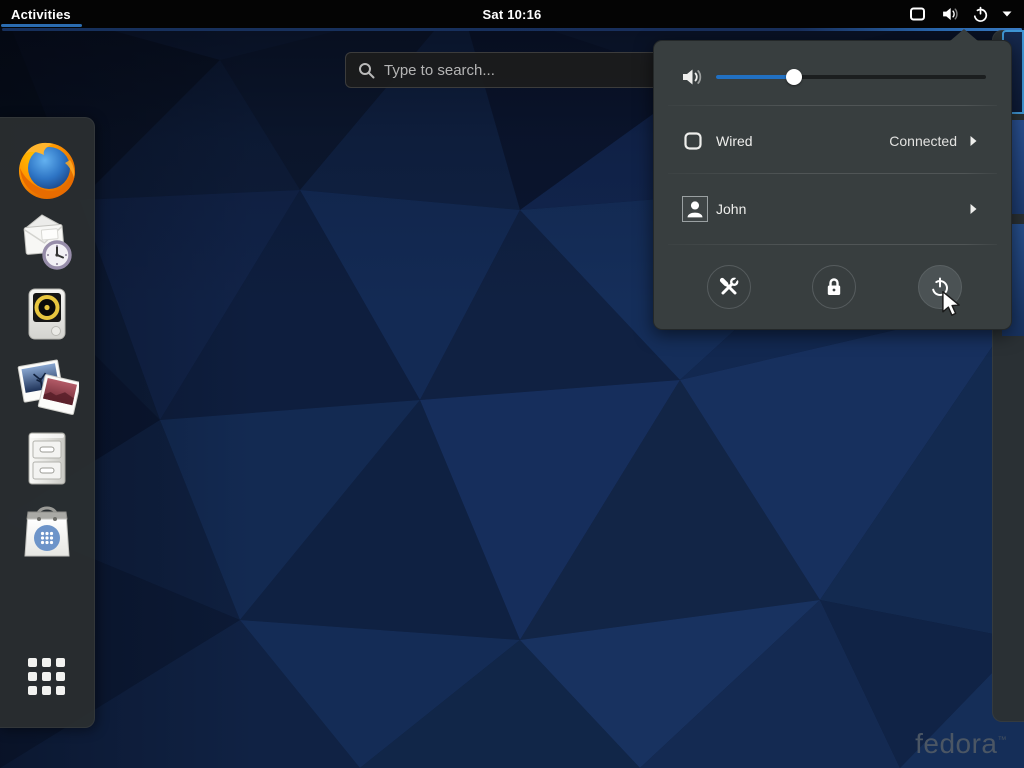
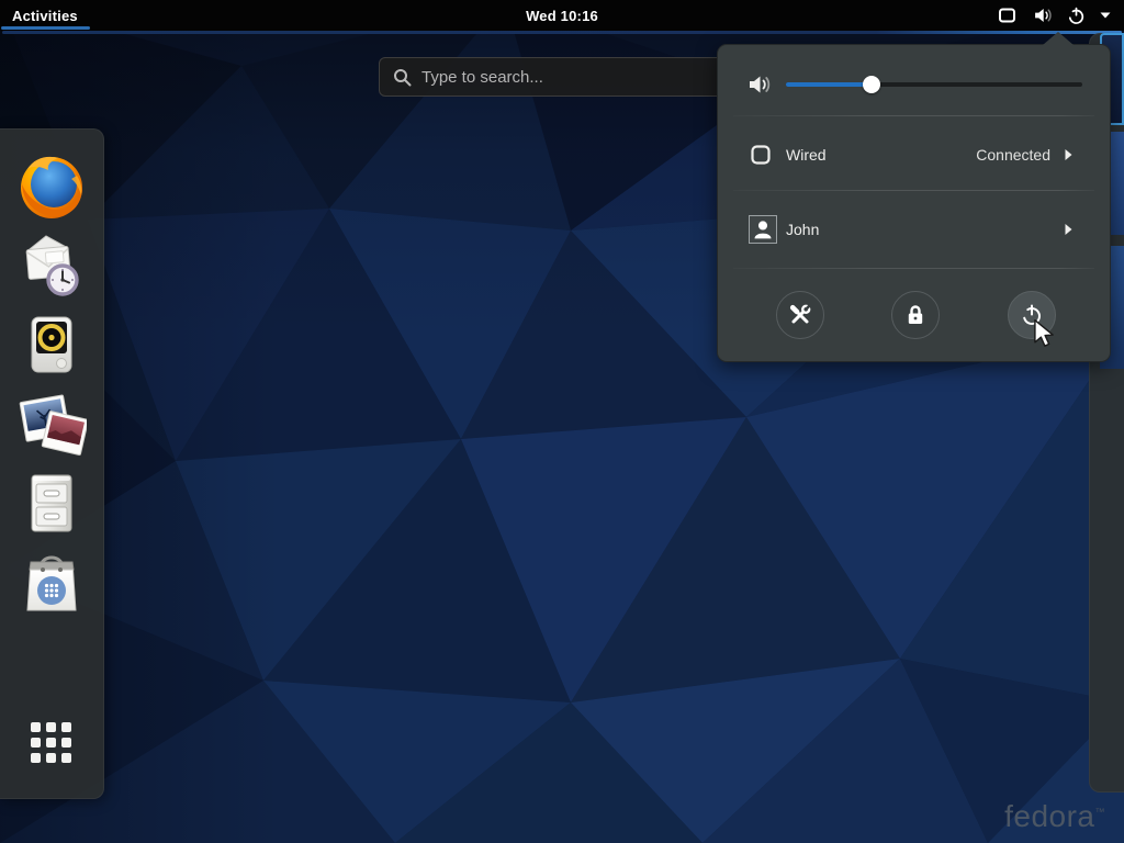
  fedora™
  Type to search...
  Wired
  Connected
  John
  Activities
- Sat 10:16
+ Wed 10:16
